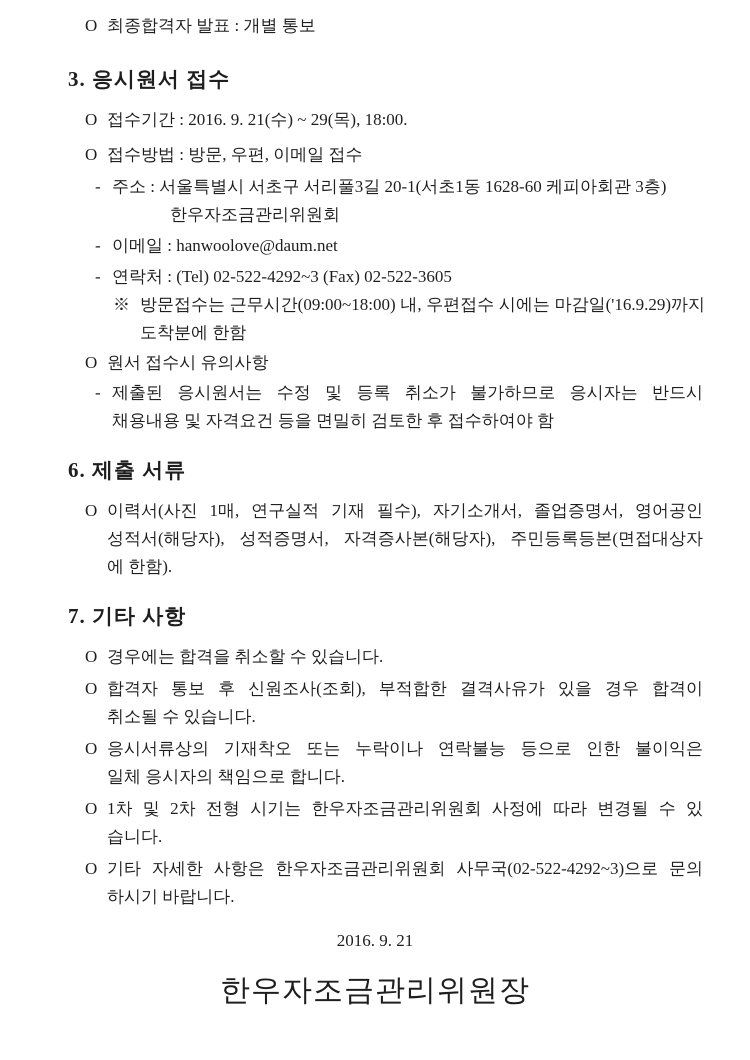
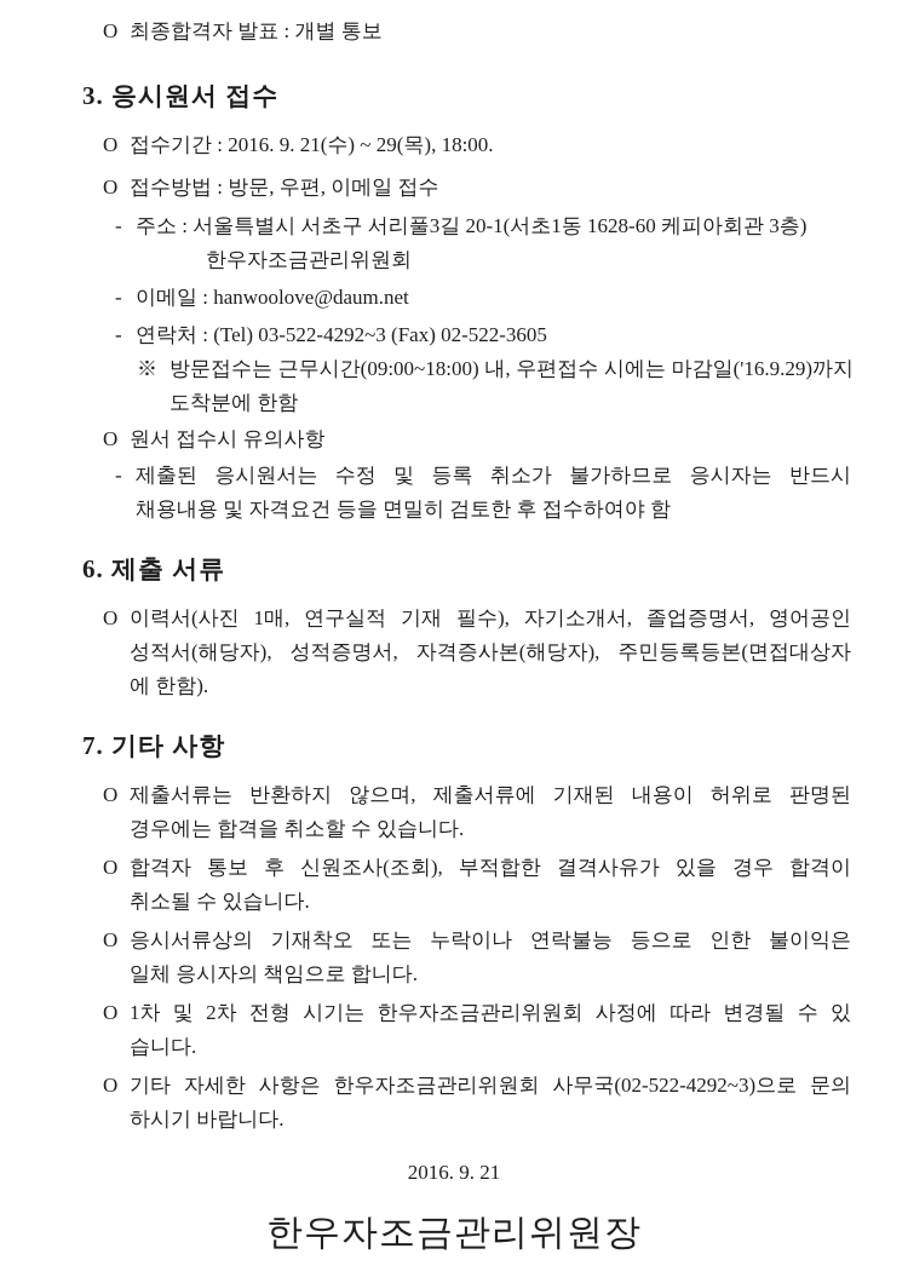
  O
  최종합격자 발표 : 개별 통보
  3. 응시원서 접수
  O
  접수기간 : 2016. 9. 21(수) ~ 29(목), 18:00.
  O
  접수방법 : 방문, 우편, 이메일 접수
  -
  주소 : 서울특별시 서초구 서리풀3길 20-1(서초1동 1628-60 케피아회관 3층)
  한우자조금관리위원회
  -
  이메일 : hanwoolove@daum.net
  -
- 연락처 : (Tel) 02-522-4292~3 (Fax) 02-522-3605
+ 연락처 : (Tel) 03-522-4292~3 (Fax) 02-522-3605
  ※
  방문접수는 근무시간(09:00~18:00) 내, 우편접수 시에는 마감일('16.9.29)까지
  도착분에 한함
  O
  원서 접수시 유의사항
  -
  제출된 응시원서는 수정 및 등록 취소가 불가하므로 응시자는 반드시
  채용내용 및 자격요건 등을 면밀히 검토한 후 접수하여야 함
  6. 제출 서류
  O
  이력서(사진 1매, 연구실적 기재 필수), 자기소개서, 졸업증명서, 영어공인
  성적서(해당자), 성적증명서, 자격증사본(해당자), 주민등록등본(면접대상자
  에 한함).
  7. 기타 사항
  O
+ 제출서류는 반환하지 않으며, 제출서류에 기재된 내용이 허위로 판명된
  경우에는 합격을 취소할 수 있습니다.
  O
  합격자 통보 후 신원조사(조회), 부적합한 결격사유가 있을 경우 합격이
  취소될 수 있습니다.
  O
  응시서류상의 기재착오 또는 누락이나 연락불능 등으로 인한 불이익은
  일체 응시자의 책임으로 합니다.
  O
  1차 및 2차 전형 시기는 한우자조금관리위원회 사정에 따라 변경될 수 있
  습니다.
  O
  기타 자세한 사항은 한우자조금관리위원회 사무국(02-522-4292~3)으로 문의
  하시기 바랍니다.
  2016. 9. 21
  한우자조금관리위원장
